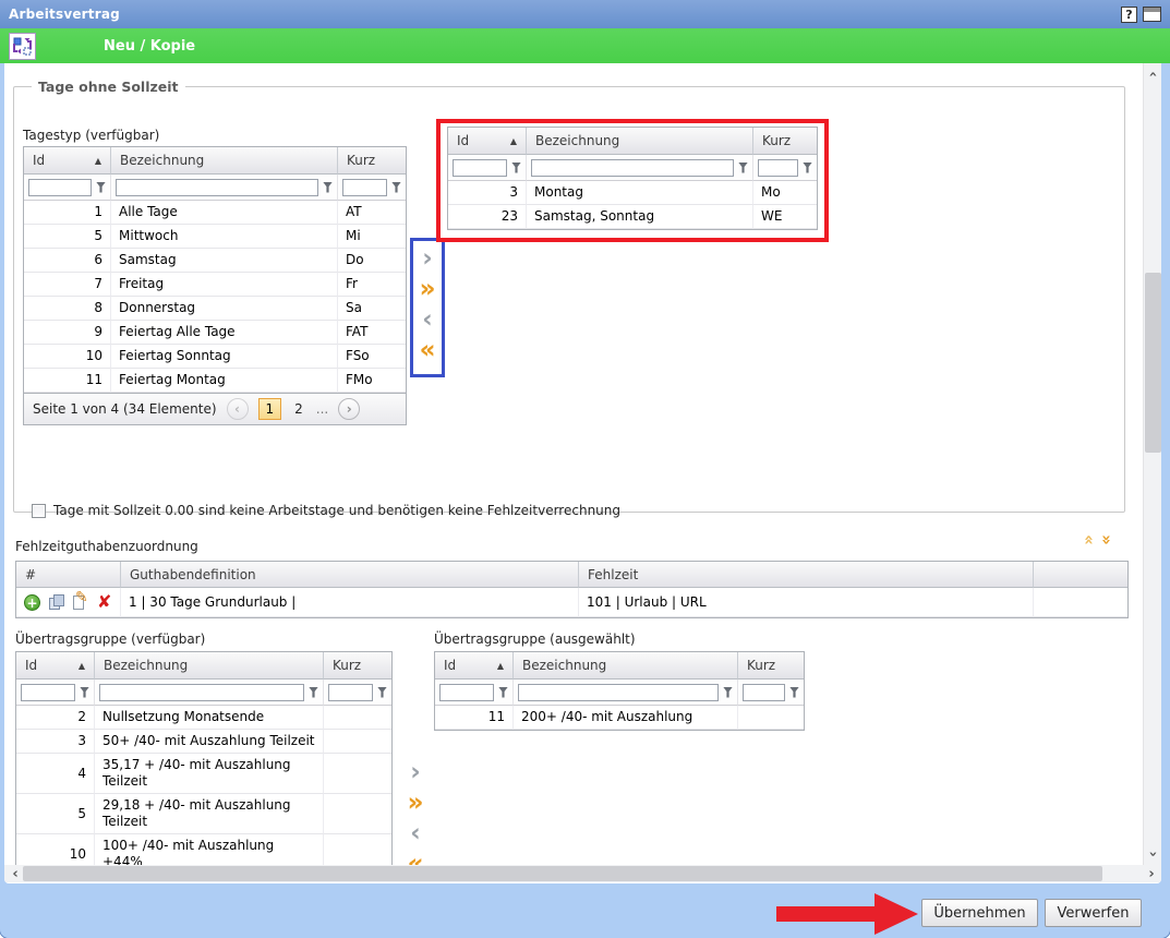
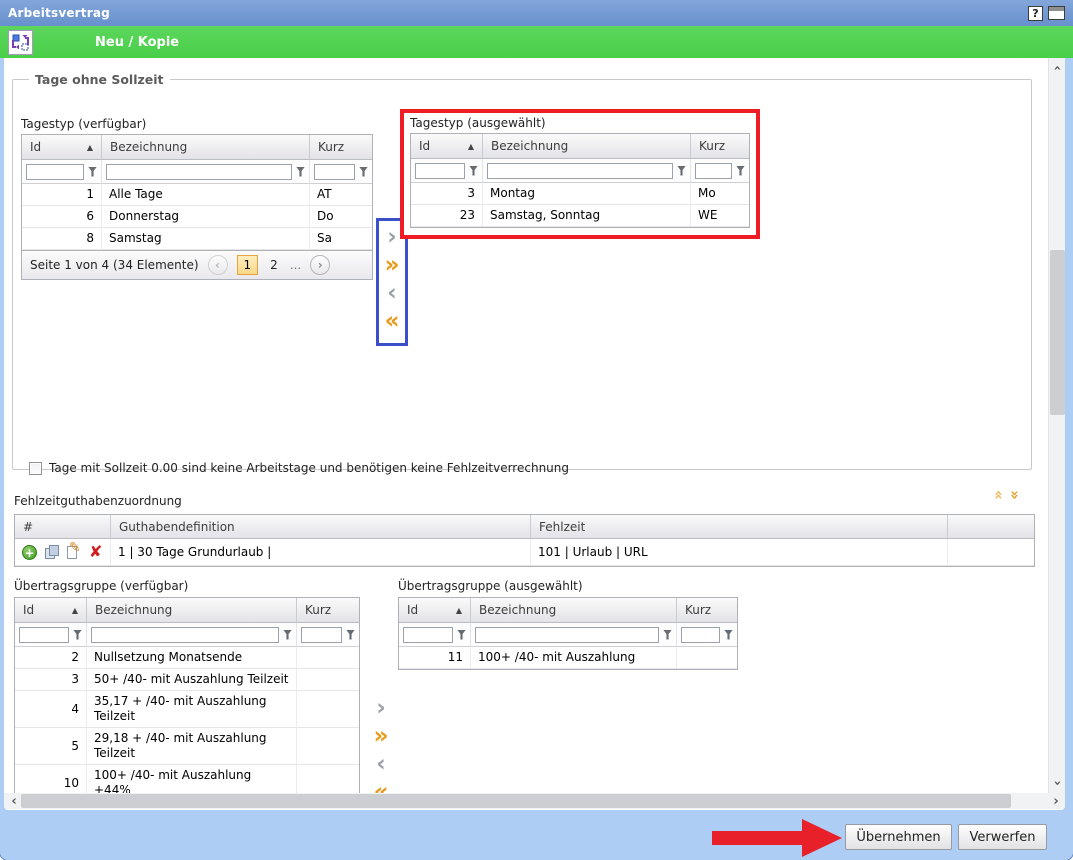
  Arbeitsvertrag
  ?
  Neu / Kopie
  Tage ohne Sollzeit
  Tagestyp (verfügbar)
  Id ▲	Bezeichnung	Kurz
  1	Alle Tage	AT
- 5	Mittwoch	Mi
- 6	Samstag	Do
+ 6	Donnerstag	Do
- 7	Freitag	Fr
- 8	Donnerstag	Sa
+ 8	Samstag	Sa
- 9	Feiertag Alle Tage	FAT
- 10	Feiertag Sonntag	FSo
- 11	Feiertag Montag	FMo
  Seite 1 von 4 (34 Elemente)
  ‹
  1
  2
  ...
  ›
  ›
  »
  ‹
  «
+ Tagestyp (ausgewählt)
  Id ▲	Bezeichnung	Kurz
  3	Montag	Mo
  23	Samstag, Sonntag	WE
  Tage mit Sollzeit 0.00 sind keine Arbeitstage und benötigen keine Fehlzeitverrechnung
  Fehlzeitguthabenzuordnung
  #	Guthabendefinition	Fehlzeit
  + ✎ ✘	1 | 30 Tage Grundurlaub |	101 | Urlaub | URL
  Übertragsgruppe (verfügbar)
  Übertragsgruppe (ausgewählt)
  Id ▲	Bezeichnung	Kurz
  2	Nullsetzung Monatsende
  3	50+ /40- mit Auszahlung Teilzeit
  4	35,17 + /40- mit Auszahlung Teilzeit
  5	29,18 + /40- mit Auszahlung Teilzeit
  10	100+ /40- mit Auszahlung +44%
  ›
  »
  ‹
  «
  Id ▲	Bezeichnung	Kurz
- 11	200+ /40- mit Auszahlung
+ 11	100+ /40- mit Auszahlung
  ‹
  ›
  Übernehmen
  Verwerfen
